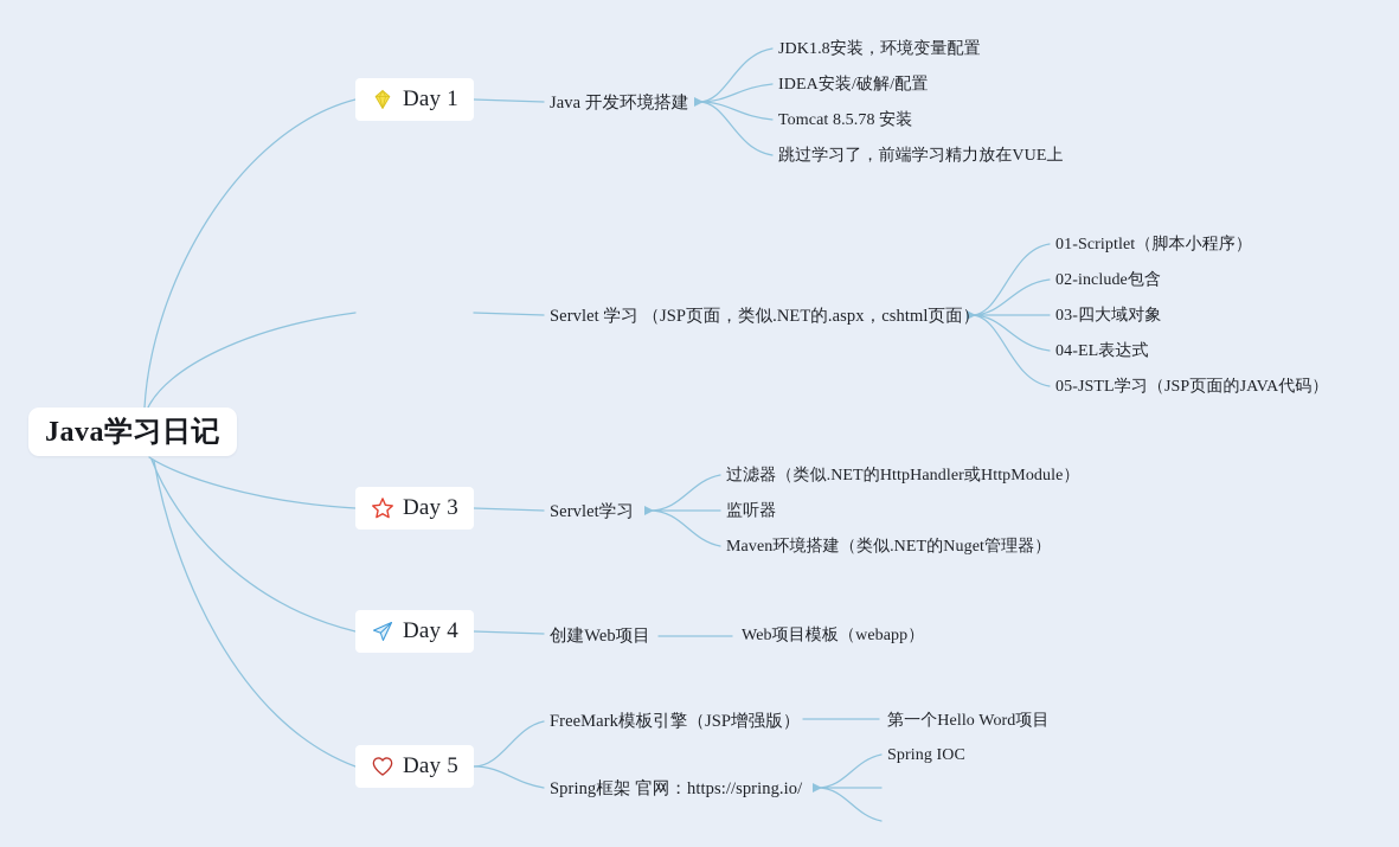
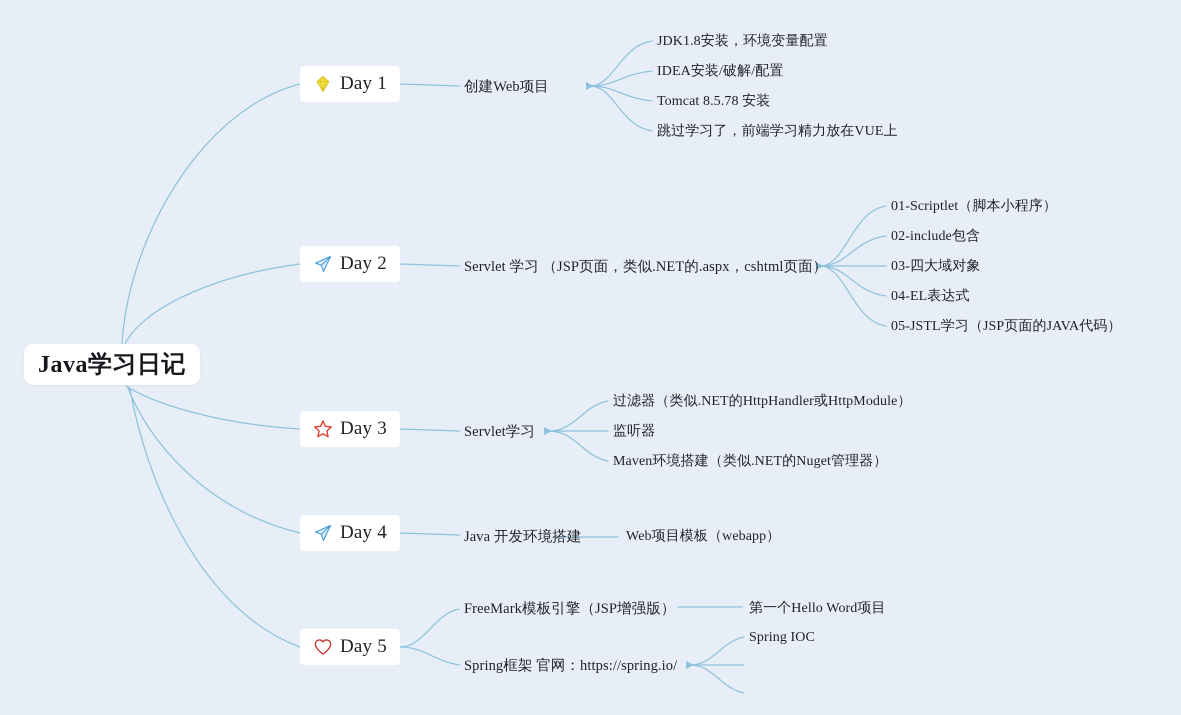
  Java学习日记
  Day 1
- Java 开发环境搭建
+ 创建Web项目
  JDK1.8安装，环境变量配置
  IDEA安装/破解/配置
  Tomcat 8.5.78 安装
  跳过学习了，前端学习精力放在VUE上
+ Day 2
  Servlet 学习 （JSP页面，类似.NET的.aspx，cshtml页面）
  01-Scriptlet（脚本小程序）
  02-include包含
  03-四大域对象
  04-EL表达式
  05-JSTL学习（JSP页面的JAVA代码）
  Day 3
  Servlet学习
  过滤器（类似.NET的HttpHandler或HttpModule）
  监听器
  Maven环境搭建（类似.NET的Nuget管理器）
  Day 4
- 创建Web项目
+ Java 开发环境搭建
  Web项目模板（webapp）
  Day 5
  FreeMark模板引擎（JSP增强版）
  第一个Hello Word项目
  Spring框架 官网：https://spring.io/
  Spring IOC
